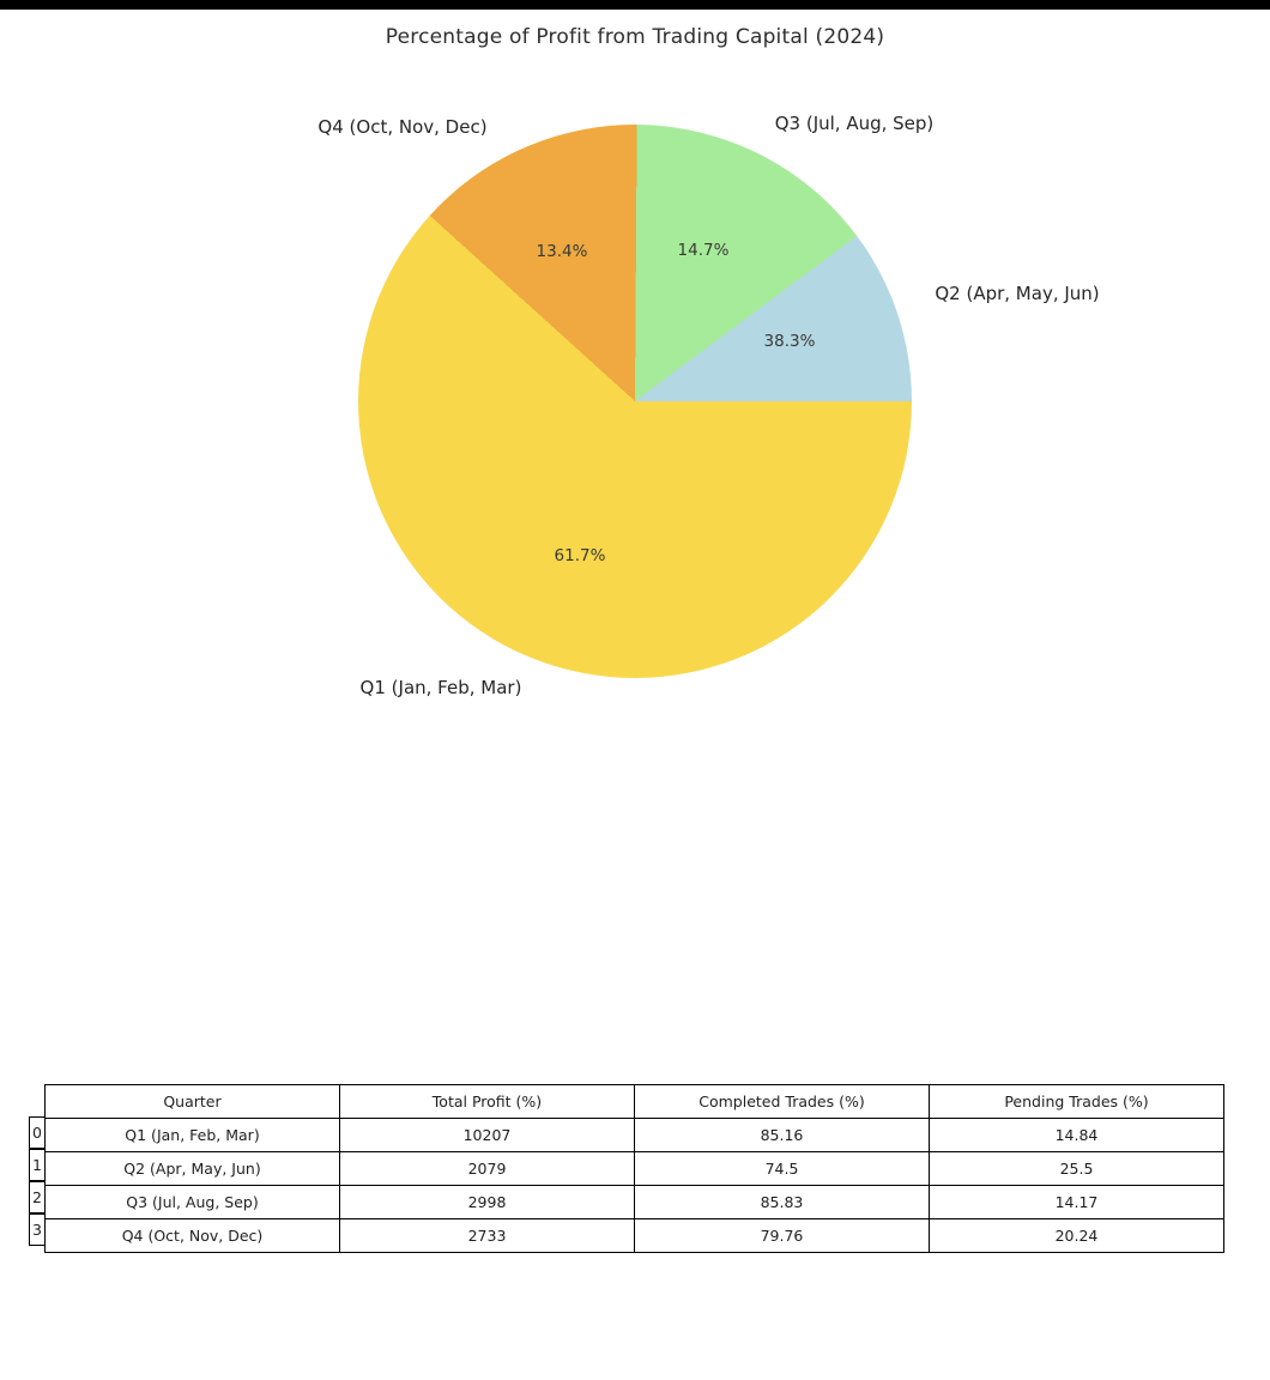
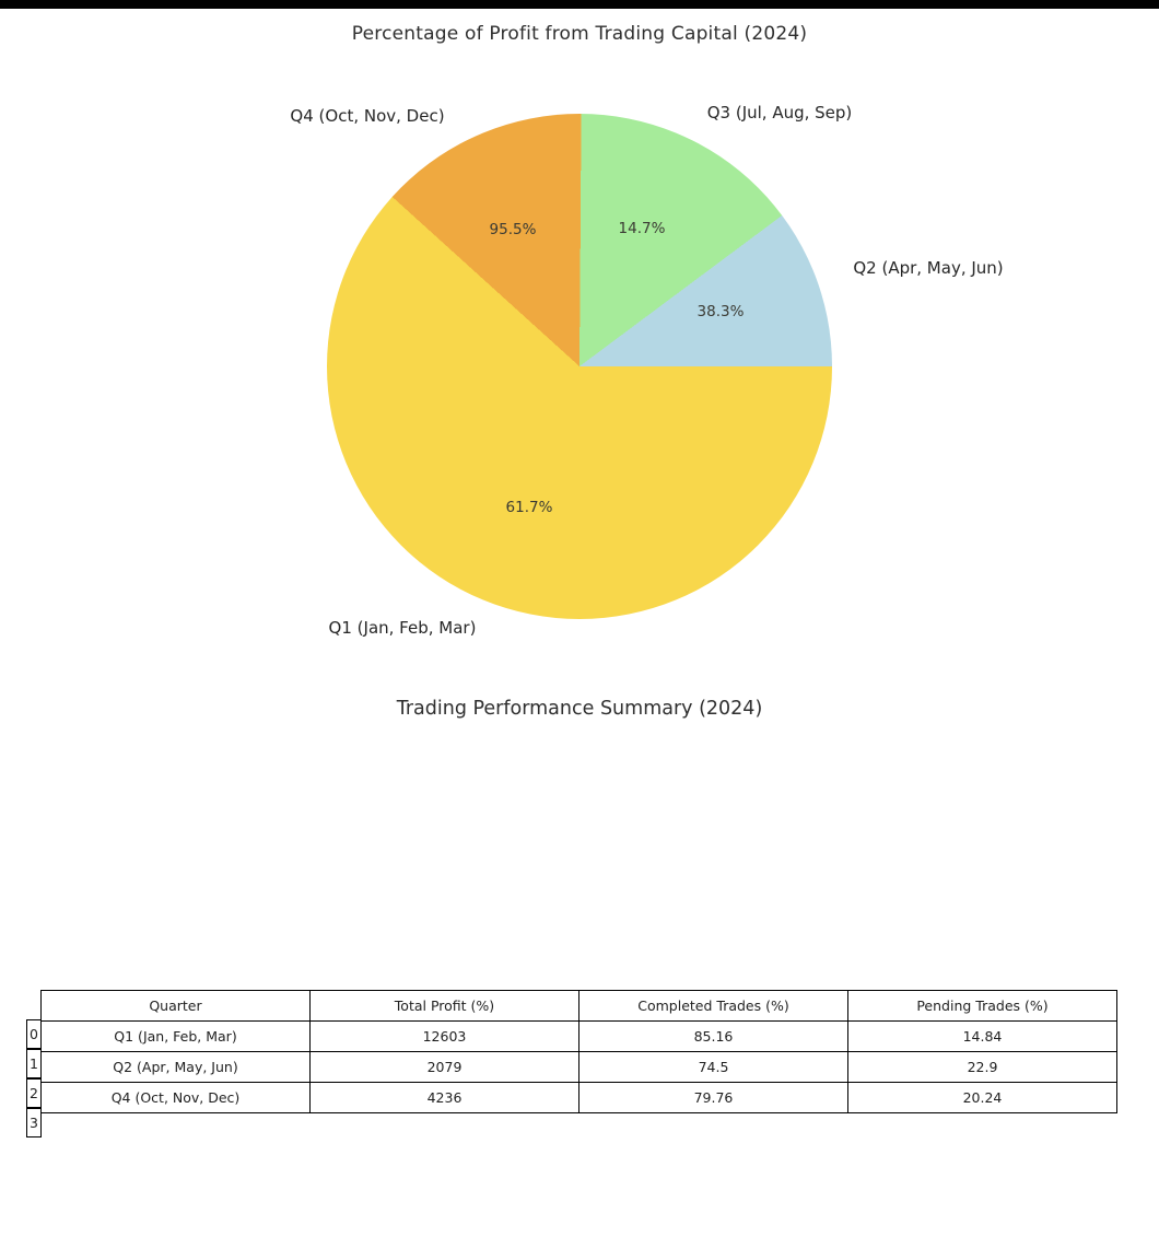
  Percentage of Profit from Trading Capital (2024)
  Q1 (Jan, Feb, Mar)
  Q2 (Apr, May, Jun)
  Q3 (Jul, Aug, Sep)
  Q4 (Oct, Nov, Dec)
  61.7%
  38.3%
  14.7%
- 13.4%
+ 95.5%
+ Trading Performance Summary (2024)
  Quarter	Total Profit (%)	Completed Trades (%)	Pending Trades (%)
- Q1 (Jan, Feb, Mar)	10207	85.16	14.84
+ Q1 (Jan, Feb, Mar)	12603	85.16	14.84
- Q2 (Apr, May, Jun)	2079	74.5	25.5
+ Q2 (Apr, May, Jun)	2079	74.5	22.9
- Q3 (Jul, Aug, Sep)	2998	85.83	14.17
- Q4 (Oct, Nov, Dec)	2733	79.76	20.24
+ Q4 (Oct, Nov, Dec)	4236	79.76	20.24
  0
  1
  2
  3
